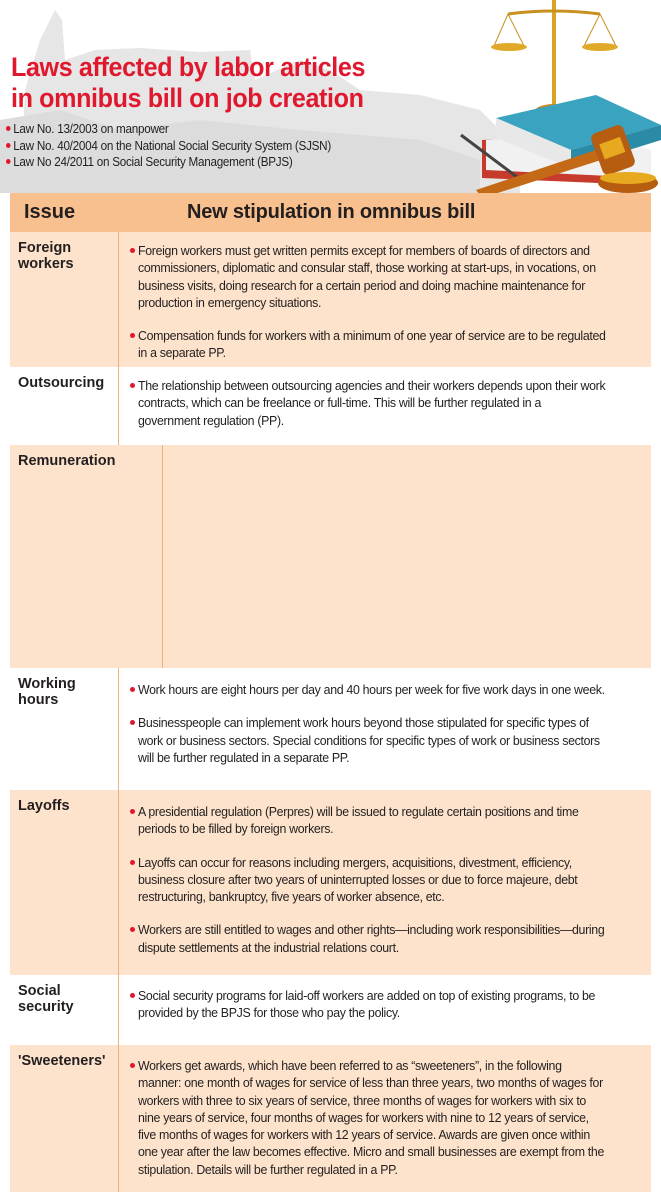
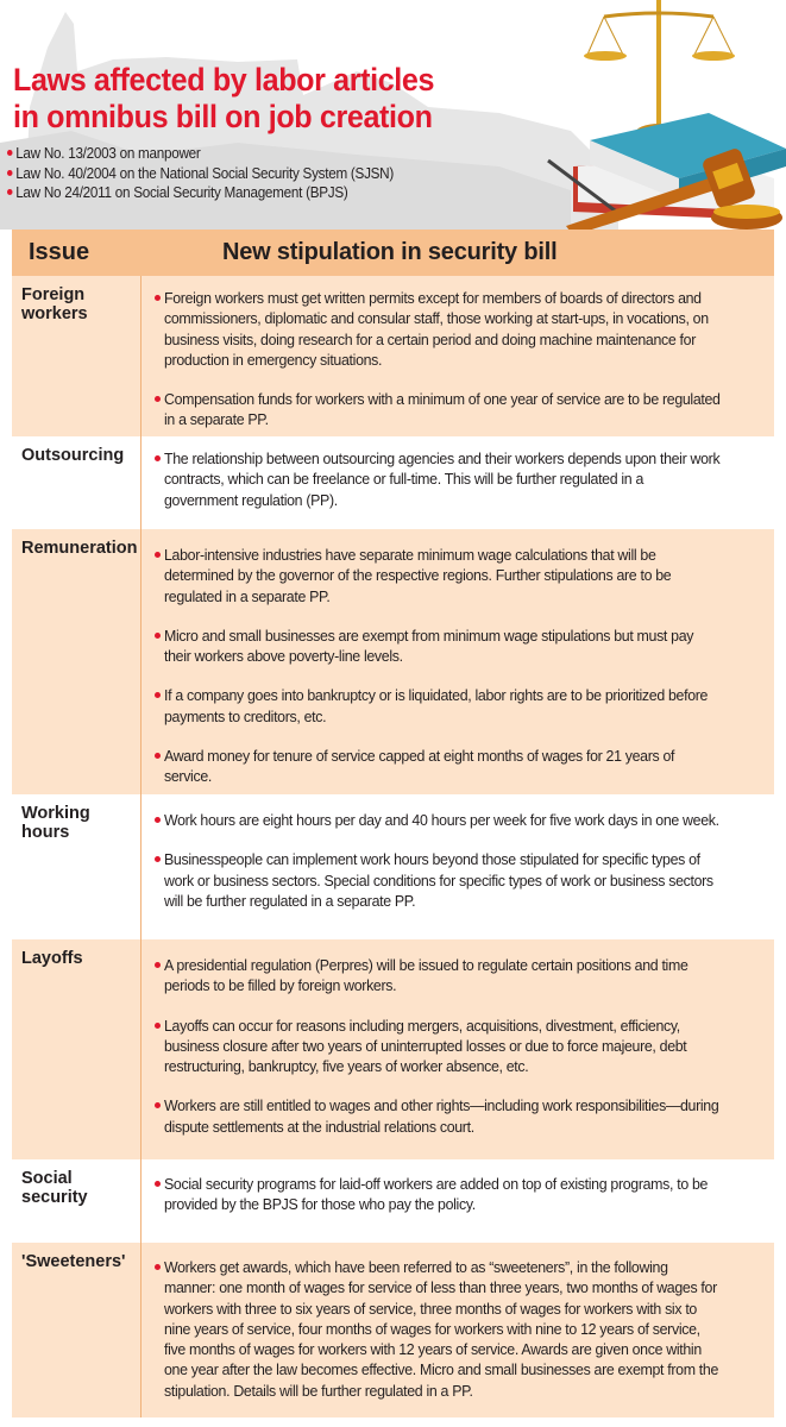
  Laws affected by labor articles
  in omnibus bill on job creation
  Law No. 13/2003 on manpower
  Law No. 40/2004 on the National Social Security System (SJSN)
  Law No 24/2011 on Social Security Management (BPJS)
  Issue
- New stipulation in omnibus bill
+ New stipulation in security bill
  Foreign workers
  Foreign workers must get written permits except for members of boards of directors and commissioners, diplomatic and consular staff, those working at start-ups, in vocations, on business visits, doing research for a certain period and doing machine maintenance for production in emergency situations.
  Compensation funds for workers with a minimum of one year of service are to be regulated in a separate PP.
  Outsourcing
  The relationship between outsourcing agencies and their workers depends upon their work contracts, which can be freelance or full-time. This will be further regulated in a government regulation (PP).
  Remuneration
+ Labor-intensive industries have separate minimum wage calculations that will be determined by the governor of the respective regions. Further stipulations are to be regulated in a separate PP.
+ Micro and small businesses are exempt from minimum wage stipulations but must pay their workers above poverty-line levels.
+ If a company goes into bankruptcy or is liquidated, labor rights are to be prioritized before payments to creditors, etc.
+ Award money for tenure of service capped at eight months of wages for 21 years of service.
  Working hours
  Work hours are eight hours per day and 40 hours per week for five work days in one week.
  Businesspeople can implement work hours beyond those stipulated for specific types of work or business sectors. Special conditions for specific types of work or business sectors will be further regulated in a separate PP.
  Layoffs
  A presidential regulation (Perpres) will be issued to regulate certain positions and time periods to be filled by foreign workers.
  Layoffs can occur for reasons including mergers, acquisitions, divestment, efficiency, business closure after two years of uninterrupted losses or due to force majeure, debt restructuring, bankruptcy, five years of worker absence, etc.
  Workers are still entitled to wages and other rights—including work responsibilities—during dispute settlements at the industrial relations court.
  Social security
  Social security programs for laid-off workers are added on top of existing programs, to be provided by the BPJS for those who pay the policy.
  'Sweeteners'
  Workers get awards, which have been referred to as “sweeteners”, in the following manner: one month of wages for service of less than three years, two months of wages for workers with three to six years of service, three months of wages for workers with six to nine years of service, four months of wages for workers with nine to 12 years of service, five months of wages for workers with 12 years of service. Awards are given once within one year after the law becomes effective. Micro and small businesses are exempt from the stipulation. Details will be further regulated in a PP.
